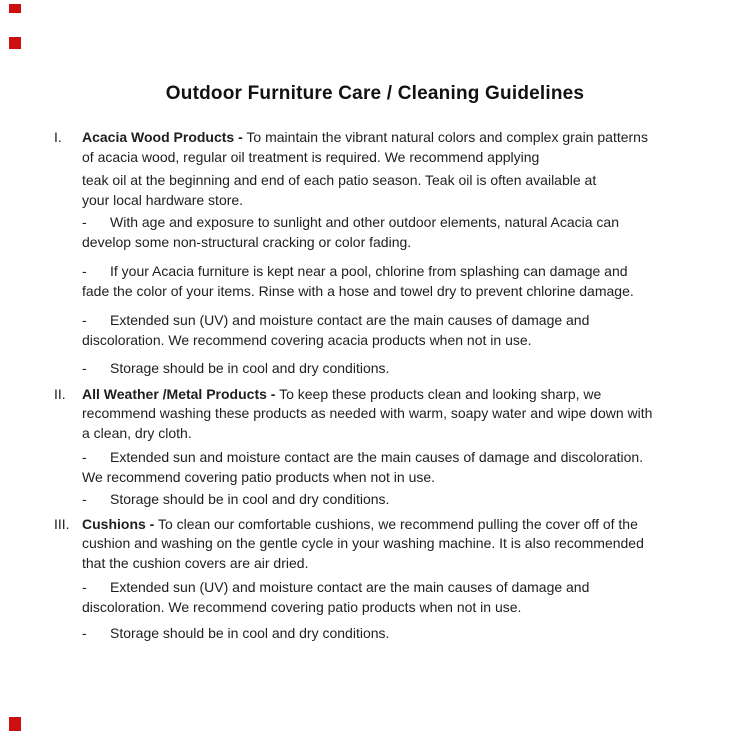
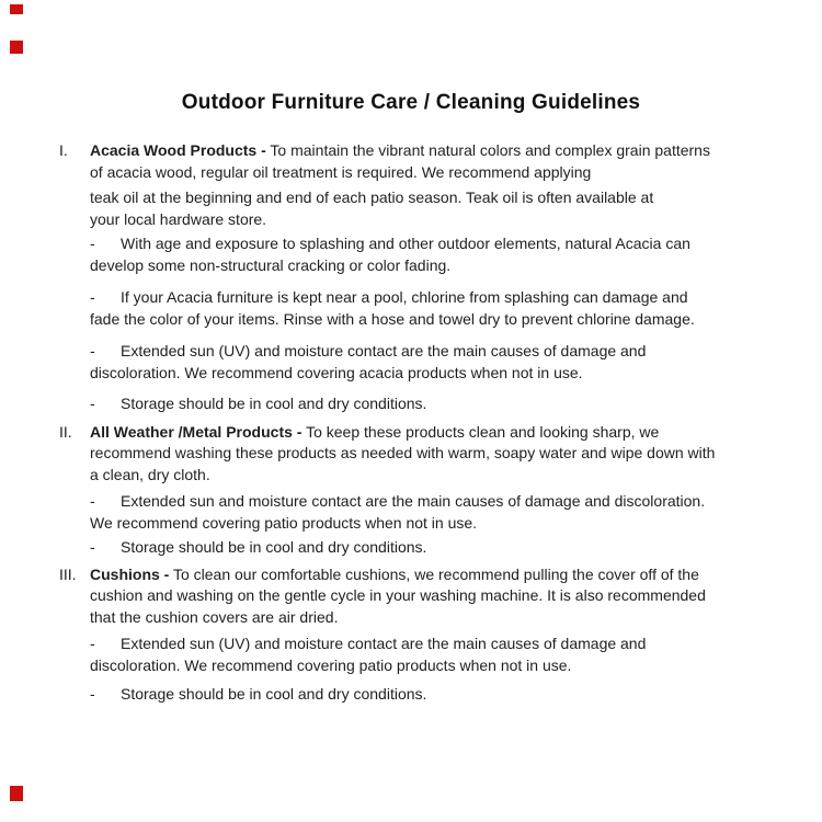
  Outdoor Furniture Care / Cleaning Guidelines
  I.
  Acacia Wood Products - To maintain the vibrant natural colors and complex grain patterns
  of acacia wood, regular oil treatment is required. We recommend applying
  teak oil at the beginning and end of each patio season. Teak oil is often available at
  your local hardware store.
- - With age and exposure to sunlight and other outdoor elements, natural Acacia can
+ - With age and exposure to splashing and other outdoor elements, natural Acacia can
  develop some non-structural cracking or color fading.
  - If your Acacia furniture is kept near a pool, chlorine from splashing can damage and
  fade the color of your items. Rinse with a hose and towel dry to prevent chlorine damage.
  - Extended sun (UV) and moisture contact are the main causes of damage and
  discoloration. We recommend covering acacia products when not in use.
  - Storage should be in cool and dry conditions.
  II.
  All Weather /Metal Products - To keep these products clean and looking sharp, we
  recommend washing these products as needed with warm, soapy water and wipe down with
  a clean, dry cloth.
  - Extended sun and moisture contact are the main causes of damage and discoloration.
  We recommend covering patio products when not in use.
  - Storage should be in cool and dry conditions.
  III.
  Cushions - To clean our comfortable cushions, we recommend pulling the cover off of the
  cushion and washing on the gentle cycle in your washing machine. It is also recommended
  that the cushion covers are air dried.
  - Extended sun (UV) and moisture contact are the main causes of damage and
  discoloration. We recommend covering patio products when not in use.
  - Storage should be in cool and dry conditions.
